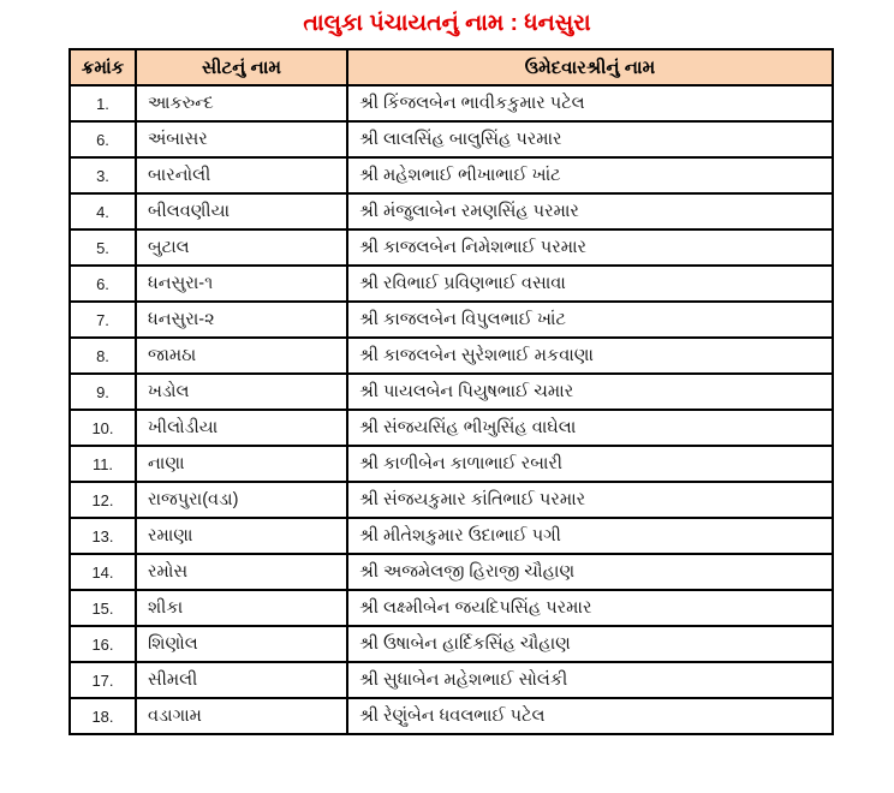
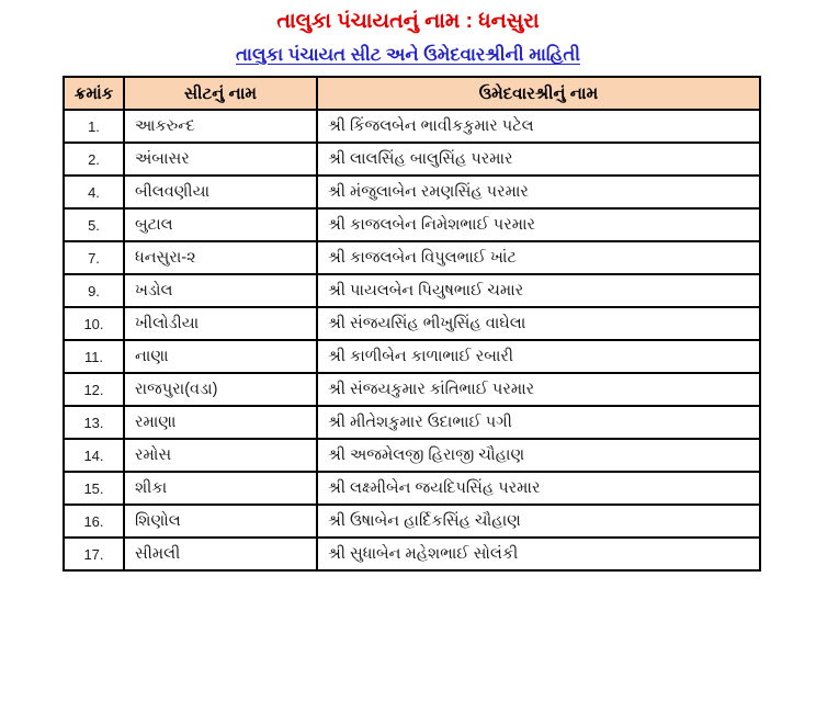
  તાલુકા પંચાયતનું નામ : ધનસુરા
+ તાલુકા પંચાયત સીટ અને ઉમેદવારશ્રીની માહિતી
  ક્રમાંક	સીટનું નામ	ઉમેદવારશ્રીનું નામ
  1.	આકરુન્દ	શ્રી કિંજલબેન ભાવીકકુમાર પટેલ
- 6.	અંબાસર	શ્રી લાલસિંહ બાલુસિંહ પરમાર
+ 2.	અંબાસર	શ્રી લાલસિંહ બાલુસિંહ પરમાર
- 3.	બારનોલી	શ્રી મહેશભાઈ ભીખાભાઈ ખાંટ
  4.	બીલવણીયા	શ્રી મંજુલાબેન રમણસિંહ પરમાર
  5.	બુટાલ	શ્રી કાજલબેન નિમેશભાઈ પરમાર
- 6.	ધનસુરા-૧	શ્રી રવિભાઈ પ્રવિણભાઈ વસાવા
  7.	ધનસુરા-૨	શ્રી કાજલબેન વિપુલભાઈ ખાંટ
- 8.	જામઠા	શ્રી કાજલબેન સુરેશભાઈ મકવાણા
  9.	ખડોલ	શ્રી પાયલબેન પિયુષભાઈ ચમાર
  10.	ખીલોડીયા	શ્રી સંજયસિંહ ભીખુસિંહ વાઘેલા
  11.	નાણા	શ્રી કાળીબેન કાળાભાઈ રબારી
  12.	રાજપુરા(વડા)	શ્રી સંજયકુમાર કાંતિભાઈ પરમાર
  13.	રમાણા	શ્રી મીતેશકુમાર ઉદાભાઈ પગી
  14.	રમોસ	શ્રી અજમેલજી હિરાજી ચૌહાણ
  15.	શીકા	શ્રી લક્ષ્મીબેન જયદિપસિંહ પરમાર
  16.	શિણોલ	શ્રી ઉષાબેન હાર્દિકસિંહ ચૌહાણ
  17.	સીમલી	શ્રી સુધાબેન મહેશભાઈ સોલંકી
- 18.	વડાગામ	શ્રી રેણુંબેન ધવલભાઈ પટેલ
